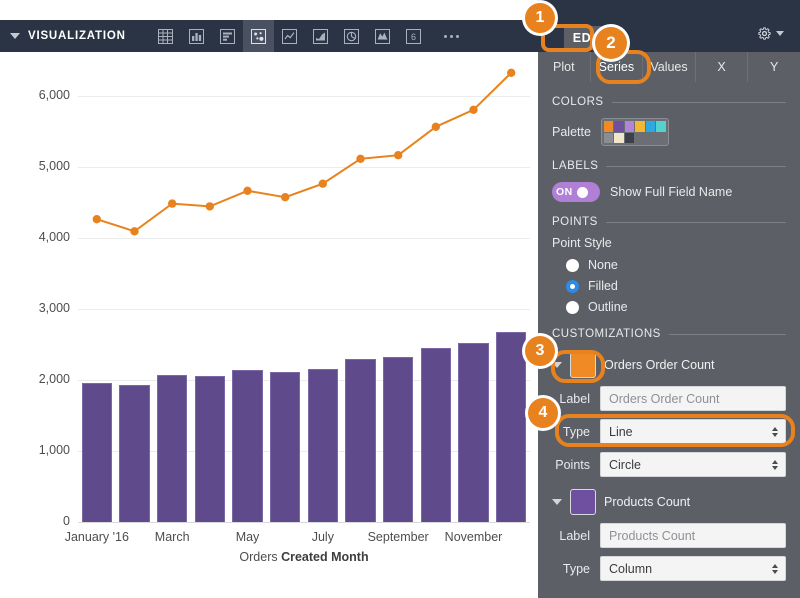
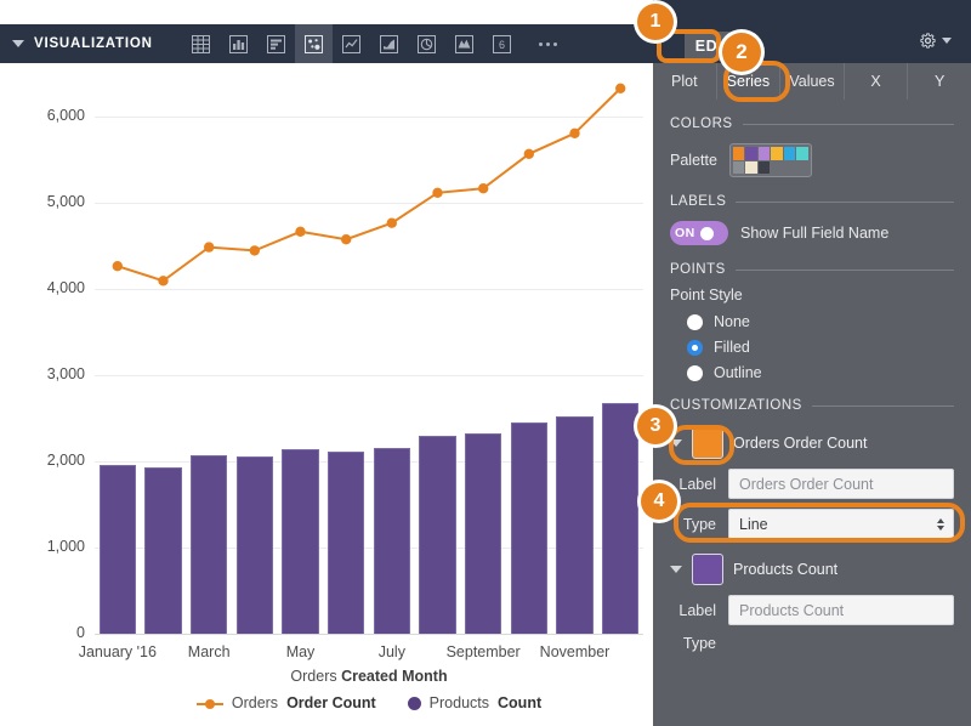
  VISUALIZATION
  6
  0
  1,000
  2,000
  3,000
  4,000
  5,000
  6,000
  January '16
  March
  May
  July
  September
  November
  Orders Created Month
+ Orders
+ Order Count
+ Products
+ Count
  EDI
  Plot
  Series
  Values
  X
  Y
  COLORS
  Palette
  LABELS
  ON
  Show Full Field Name
  POINTS
  Point Style
  None
  Filled
  Outline
  CUSTOMIZATIONS
  Orders Order Count
  Label
  Orders Order Count
  Type
  Line
- Points
- Circle
  Products Count
  Label
  Products Count
  Type
- Column
  1
  2
  3
  4
